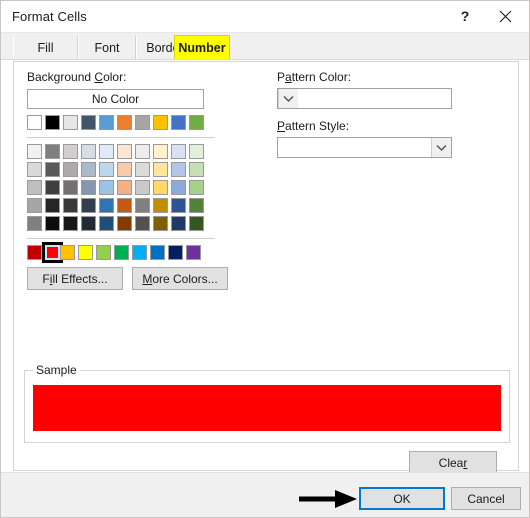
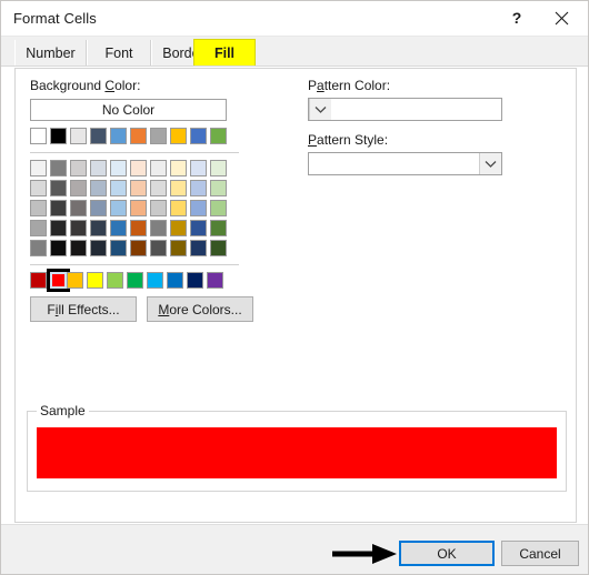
  Format Cells
  ?
- Fill
+ Number
  Font
- Number
+ Fill
  Background Color:
  No Color
  F
  i
  ll Effects...
  M
  ore Colors...
  Pattern Color:
  Pattern Style:
  Sample
- Clea
- r
  OK
  Cancel
